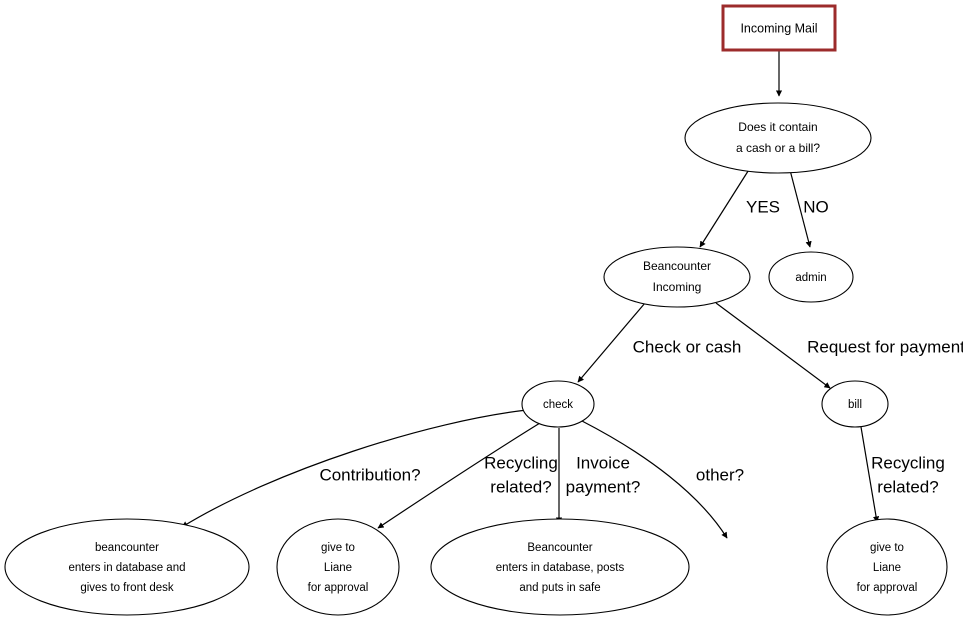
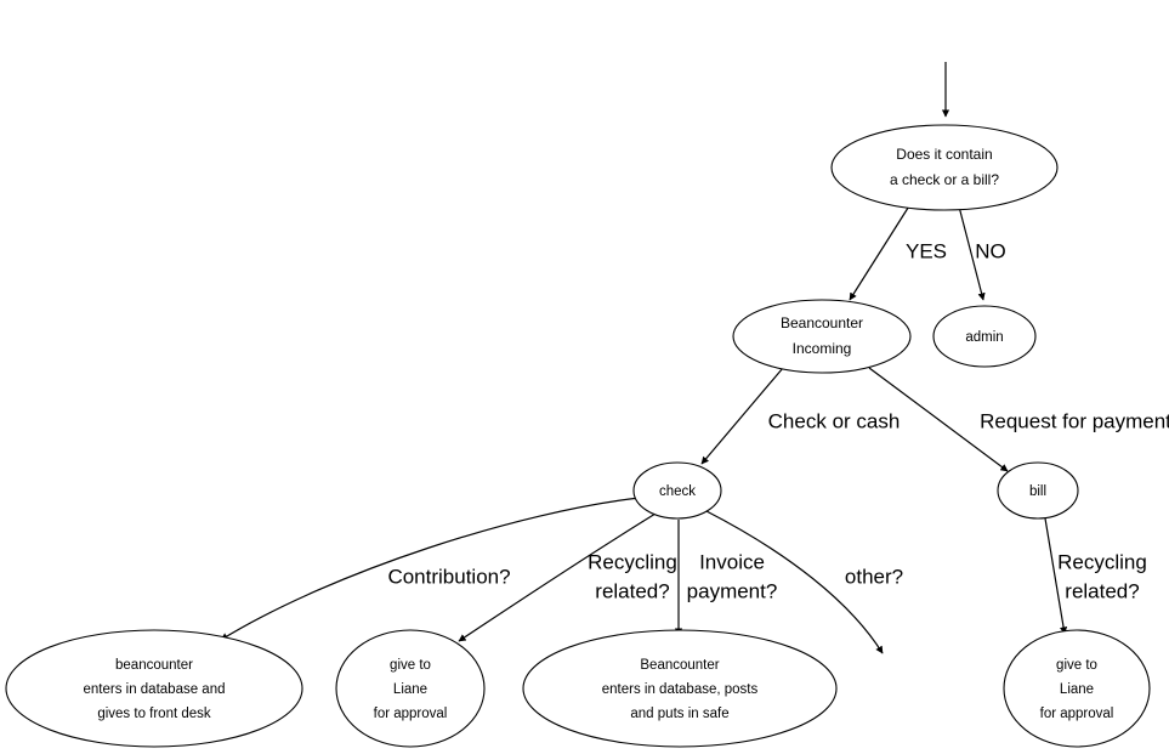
  YES
  NO
  Check or cash
  Request for paymen
  Contribution?
  Recycling
  related?
  Invoice
  payment?
  other?
  Recycling
  related?
- Incoming Mail
  Does it contain
- a cash or a bill?
+ a check or a bill?
  Beancounter
  Incoming
  admin
  check
  bill
  beancounter
  enters in database and
  gives to front desk
  give to
  Liane
  for approval
  Beancounter
  enters in database, posts
  and puts in safe
  give to
  Liane
  for approval
